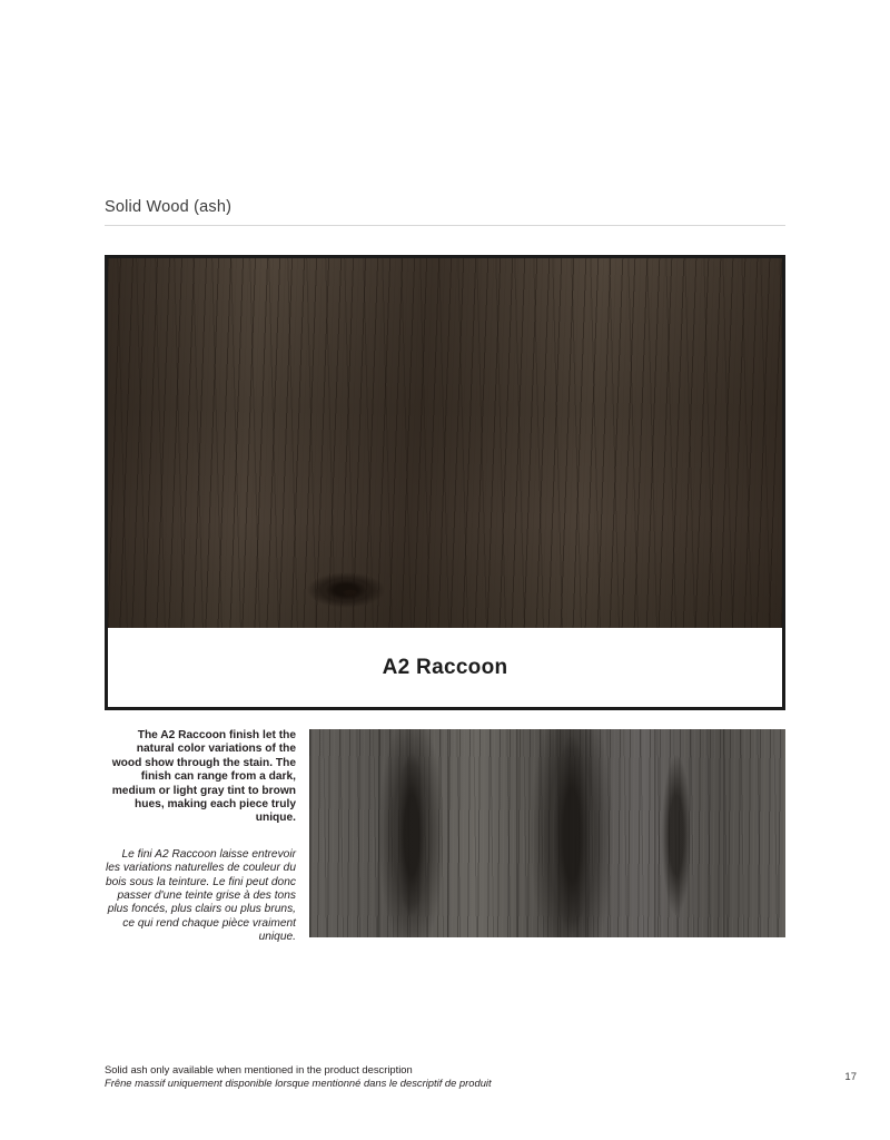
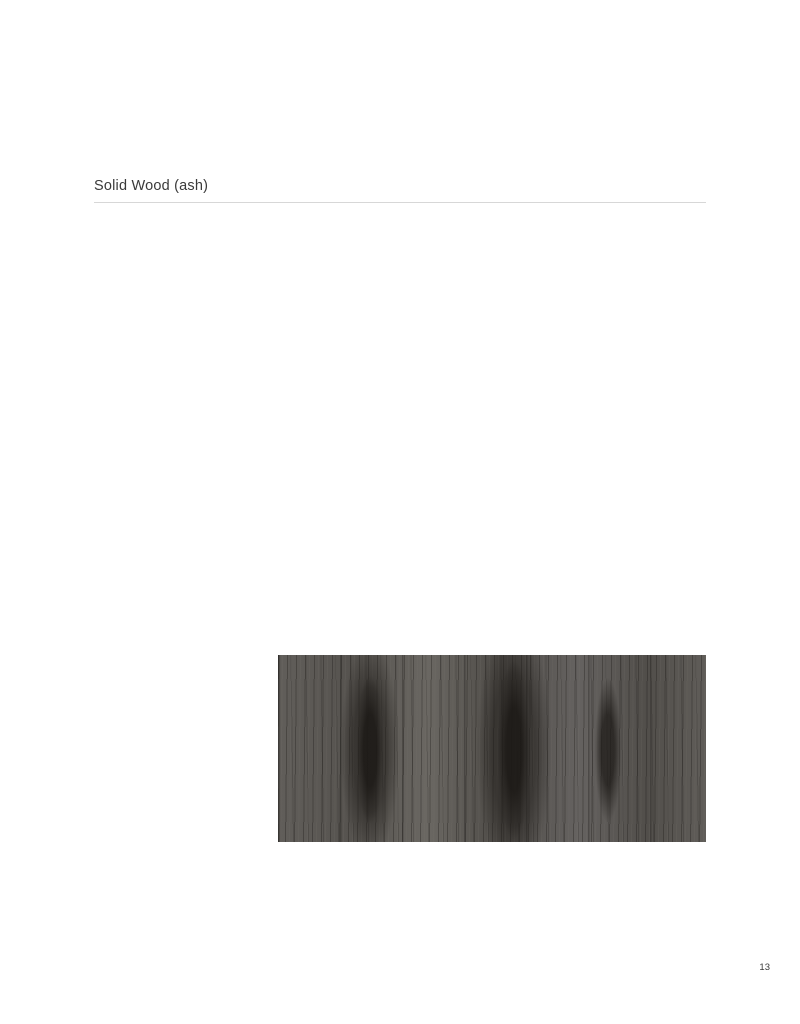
  Solid Wood (ash)
- A2 Raccoon
- The A2 Raccoon finish let the natural color variations of the wood show through the stain. The finish can range from a dark, medium or light gray tint to brown hues, making each piece truly unique.
- Le fini A2 Raccoon laisse entrevoir les variations naturelles de couleur du bois sous la teinture. Le fini peut donc passer d'une teinte grise à des tons plus foncés, plus clairs ou plus bruns, ce qui rend chaque pièce vraiment unique.
- Solid ash only available when mentioned in the product description
- Frêne massif uniquement disponible lorsque mentionné dans le descriptif de produit
- 17
+ 13
